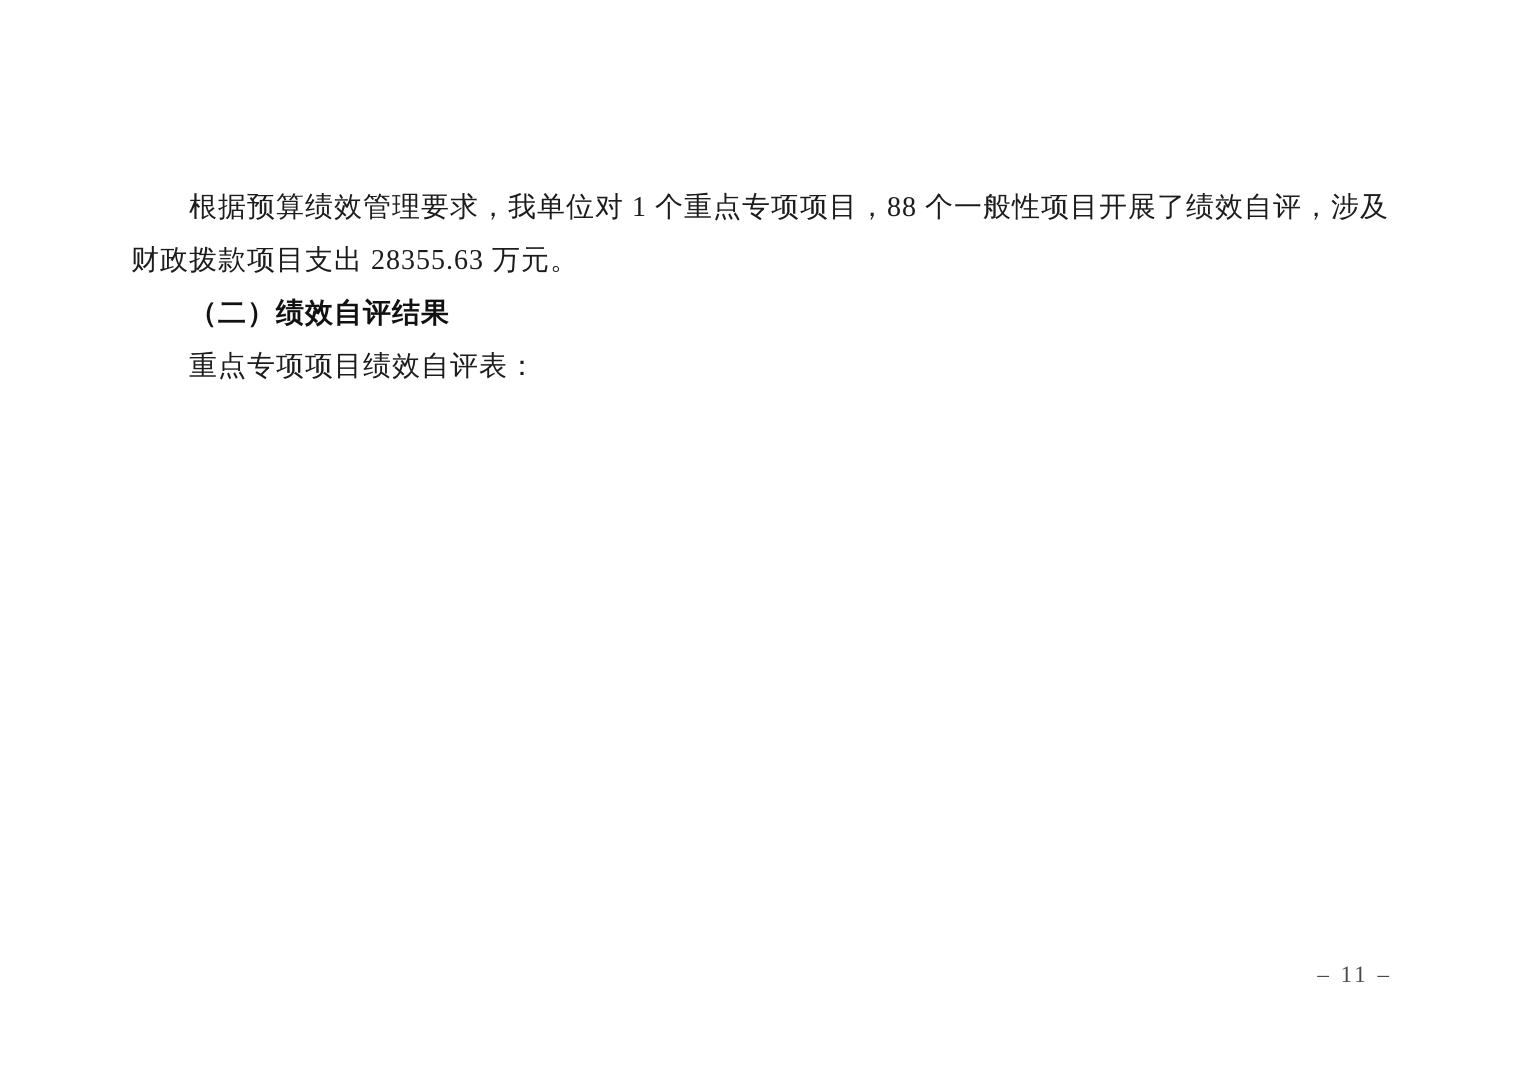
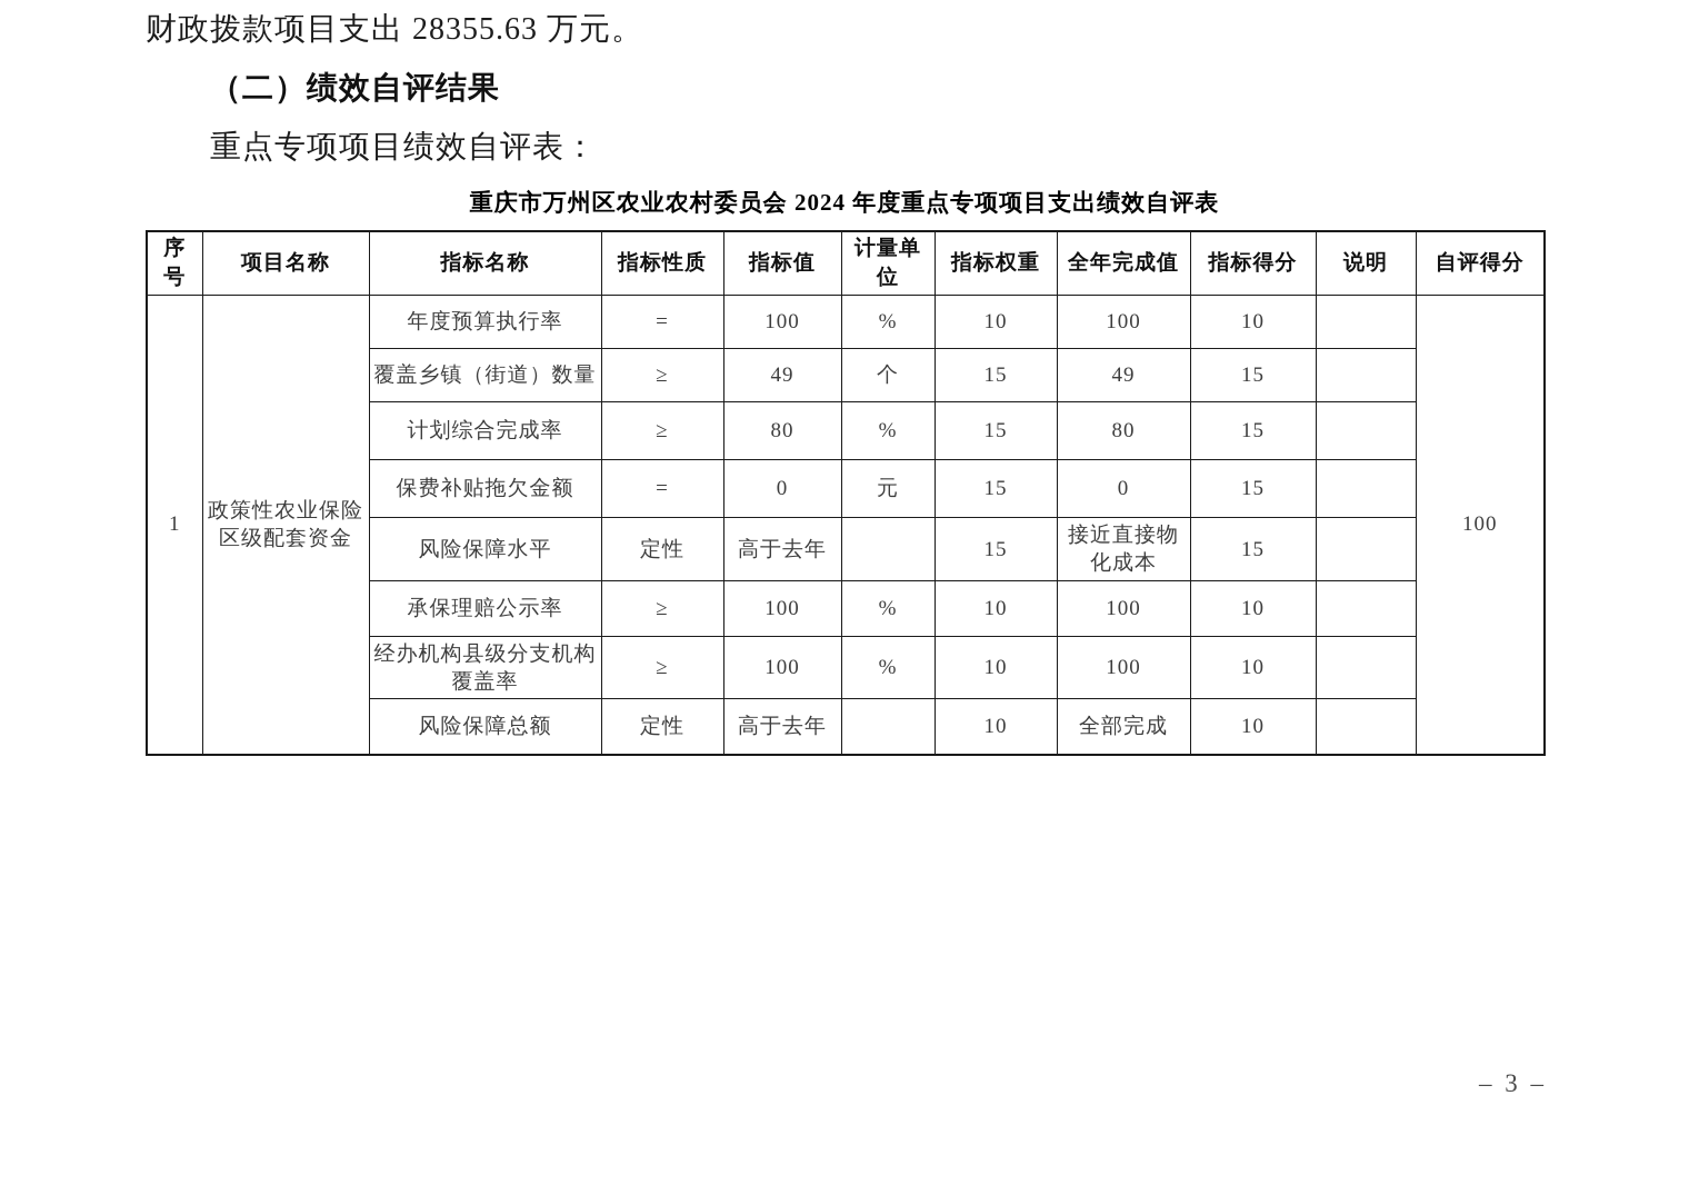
- 根据预算绩效管理要求，我单位对 1 个重点专项项目，88 个一般性项目开展了绩效自评，涉及
  财政拨款项目支出 28355.63 万元。
  （二）绩效自评结果
  重点专项项目绩效自评表：
+ 重庆市万州区农业农村委员会 2024 年度重点专项项目支出绩效自评表
+ 序号	项目名称	指标名称	指标性质	指标值	计量单位	指标权重	全年完成值	指标得分	说明	自评得分
+ 1	政策性农业保险区级配套资金	年度预算执行率	=	100	%	10	100	10		100
+ 覆盖乡镇（街道）数量	≥	49	个	15	49	15
+ 计划综合完成率	≥	80	%	15	80	15
+ 保费补贴拖欠金额	=	0	元	15	0	15
+ 风险保障水平	定性	高于去年		15	接近直接物化成本	15
+ 承保理赔公示率	≥	100	%	10	100	10
+ 经办机构县级分支机构覆盖率	≥	100	%	10	100	10
+ 风险保障总额	定性	高于去年		10	全部完成	10
- – 11 –
+ – 3 –
